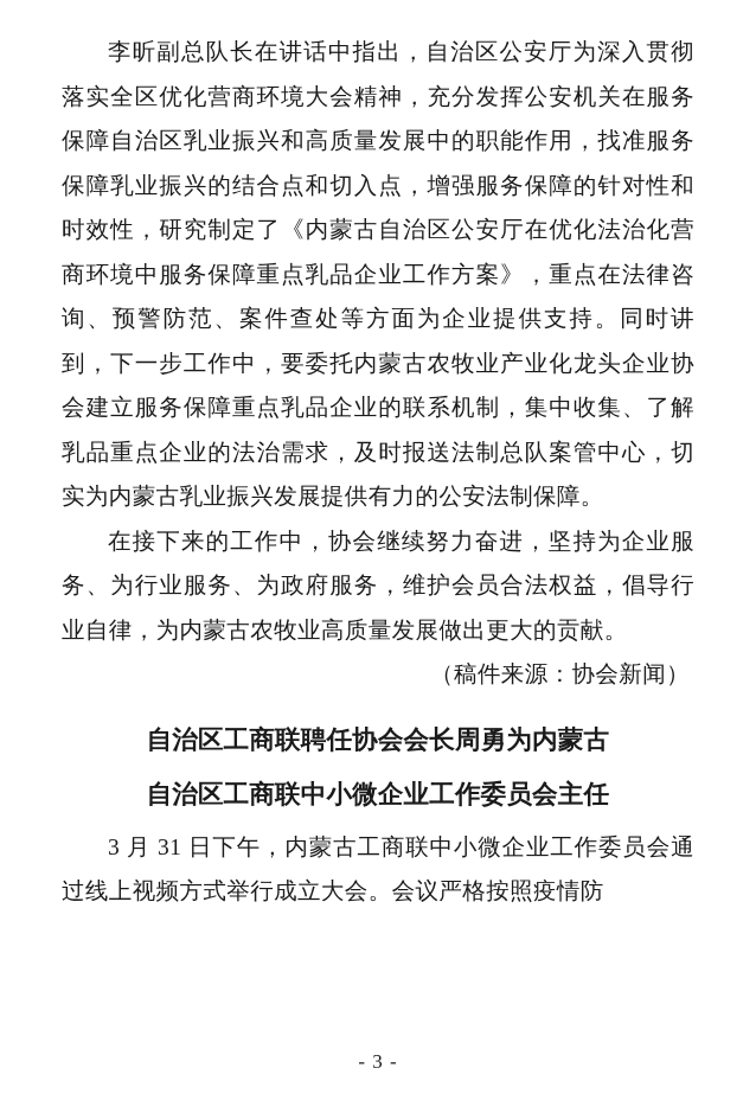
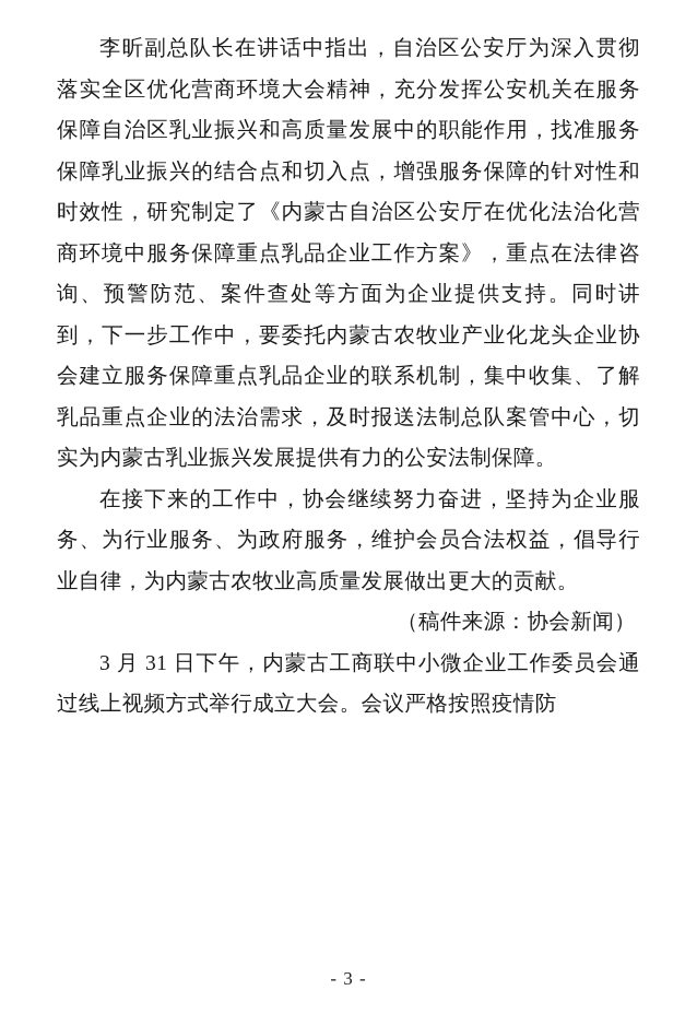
  李昕副总队长在讲话中指出，自治区公安厅为深入贯彻落实全区优化营商环境大会精神，充分发挥公安机关在服务保障自治区乳业振兴和高质量发展中的职能作用，找准服务保障乳业振兴的结合点和切入点，增强服务保障的针对性和时效性，研究制定了《内蒙古自治区公安厅在优化法治化营商环境中服务保障重点乳品企业工作方案》，重点在法律咨询、预警防范、案件查处等方面为企业提供支持。同时讲到，下一步工作中，要委托内蒙古农牧业产业化龙头企业协会建立服务保障重点乳品企业的联系机制，集中收集、了解乳品重点企业的法治需求，及时报送法制总队案管中心，切实为内蒙古乳业振兴发展提供有力的公安法制保障。
  在接下来的工作中，协会继续努力奋进，坚持为企业服务、为行业服务、为政府服务，维护会员合法权益，倡导行业自律，为内蒙古农牧业高质量发展做出更大的贡献。
  （稿件来源：协会新闻）
- 自治区工商联聘任协会会长周勇为内蒙古
- 自治区工商联中小微企业工作委员会主任
  3 月 31 日下午，内蒙古工商联中小微企业工作委员会通过线上视频方式举行成立大会。会议严格按照疫情防
  - 3 -
